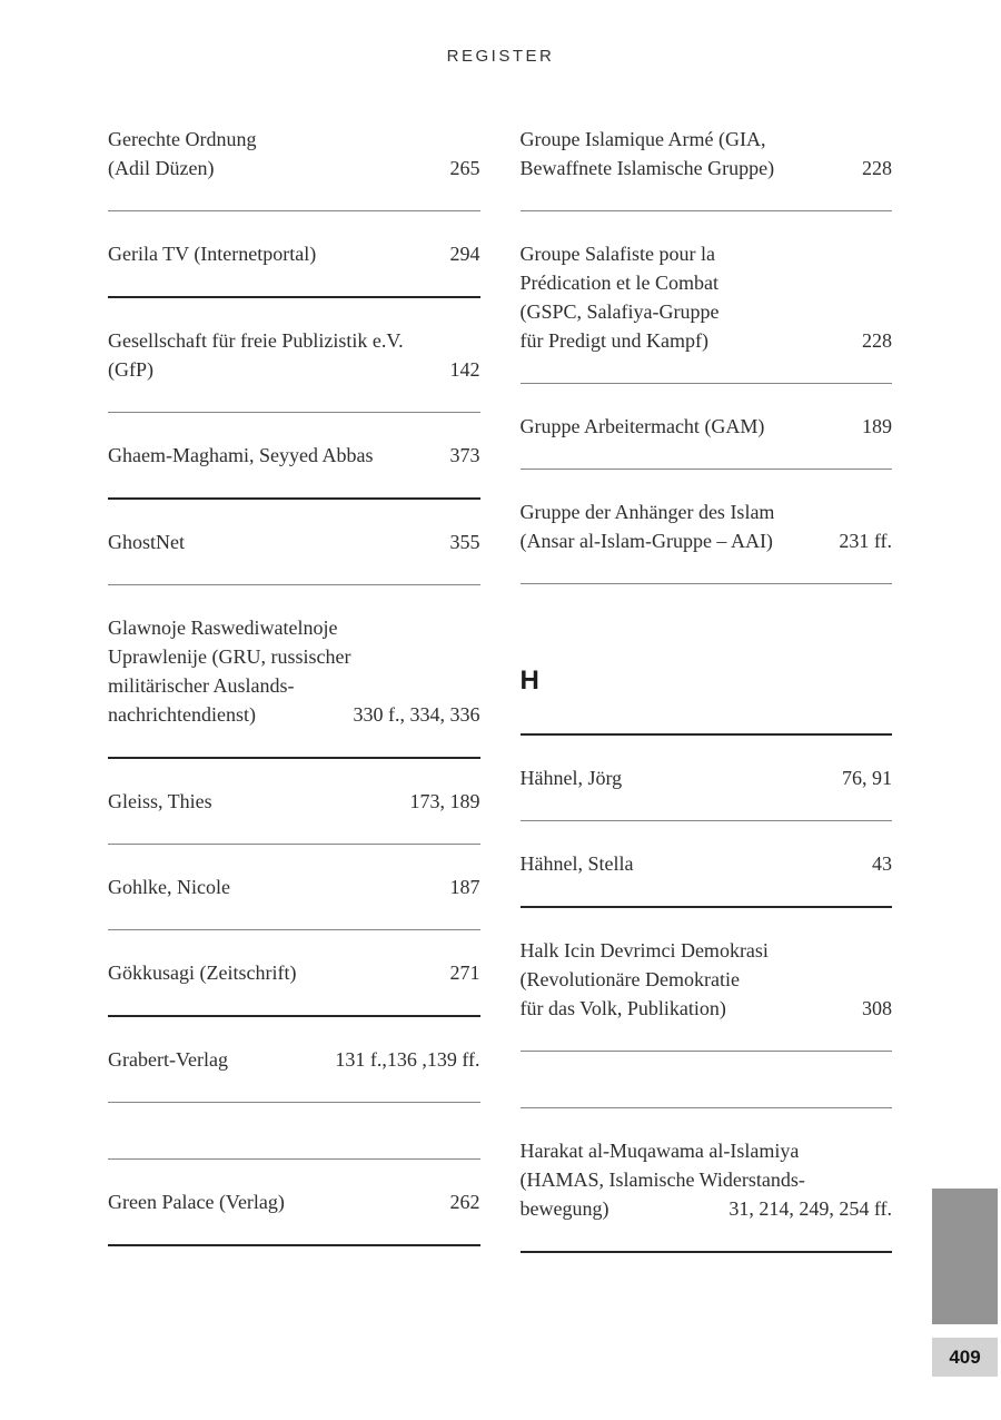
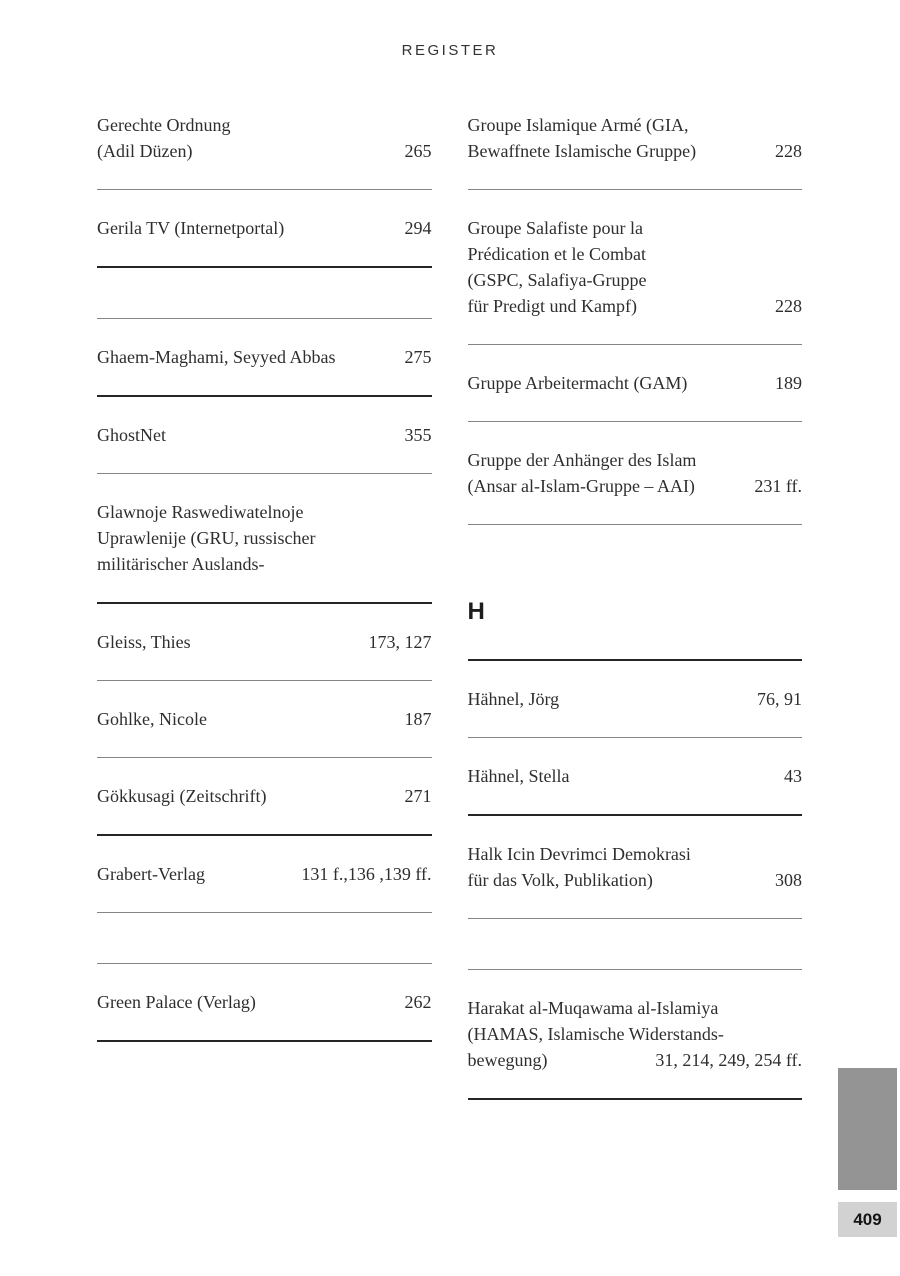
  REGISTER
  Gerechte Ordnung
  (Adil Düzen)
  265
  Gerila TV (Internetportal)
  294
- Gesellschaft für freie Publizistik e.V.
- (GfP)
- 142
  Ghaem-Maghami, Seyyed Abbas
- 373
+ 275
  GhostNet
  355
  Glawnoje Raswediwatelnoje
  Uprawlenije (GRU, russischer
  militärischer Auslands-
- nachrichtendienst)
- 330 f., 334, 336
  Gleiss, Thies
- 173, 189
+ 173, 127
  Gohlke, Nicole
  187
  Gökkusagi (Zeitschrift)
  271
  Grabert-Verlag
  131 f.,136 ,139 ff.
  Green Palace (Verlag)
  262
  Groupe Islamique Armé (GIA,
  Bewaffnete Islamische Gruppe)
  228
  Groupe Salafiste pour la
  Prédication et le Combat
  (GSPC, Salafiya-Gruppe
  für Predigt und Kampf)
  228
  Gruppe Arbeitermacht (GAM)
  189
  Gruppe der Anhänger des Islam
  (Ansar al-Islam-Gruppe – AAI)
  231 ff.
  H
  Hähnel, Jörg
  76, 91
  Hähnel, Stella
  43
  Halk Icin Devrimci Demokrasi
- (Revolutionäre Demokratie
  für das Volk, Publikation)
  308
  Harakat al-Muqawama al-Islamiya
  (HAMAS, Islamische Widerstands-
  bewegung)
  31, 214, 249, 254 ff.
  409
